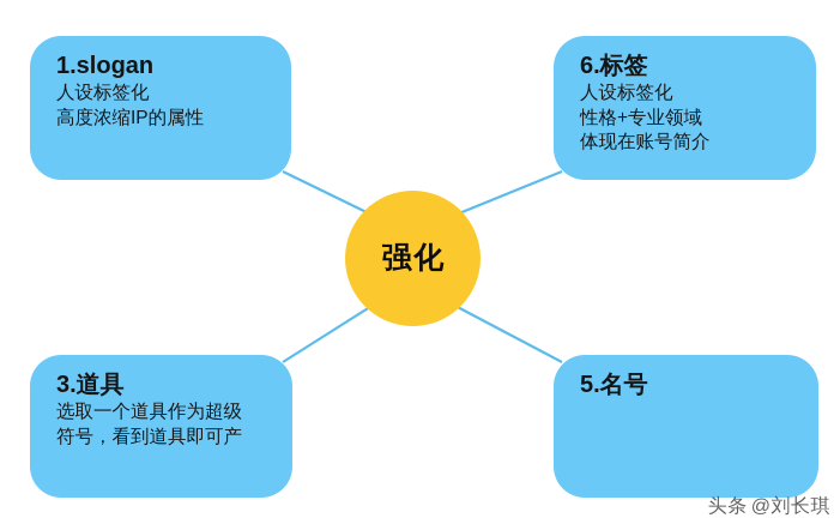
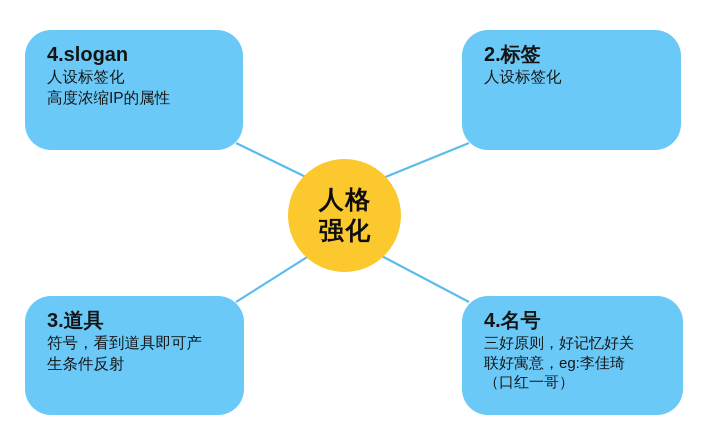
- 1.slogan
+ 4.slogan
  人设标签化
  高度浓缩IP的属性
- 6.标签
+ 2.标签
  人设标签化
- 性格+专业领域
- 体现在账号简介
  3.道具
- 选取一个道具作为超级
  符号，看到道具即可产
+ 生条件反射
- 5.名号
+ 4.名号
+ 三好原则，好记忆好关
+ 联好寓意，eg:李佳琦
+ （口红一哥）
+ 人格
  强化
- 头条 @刘长琪
